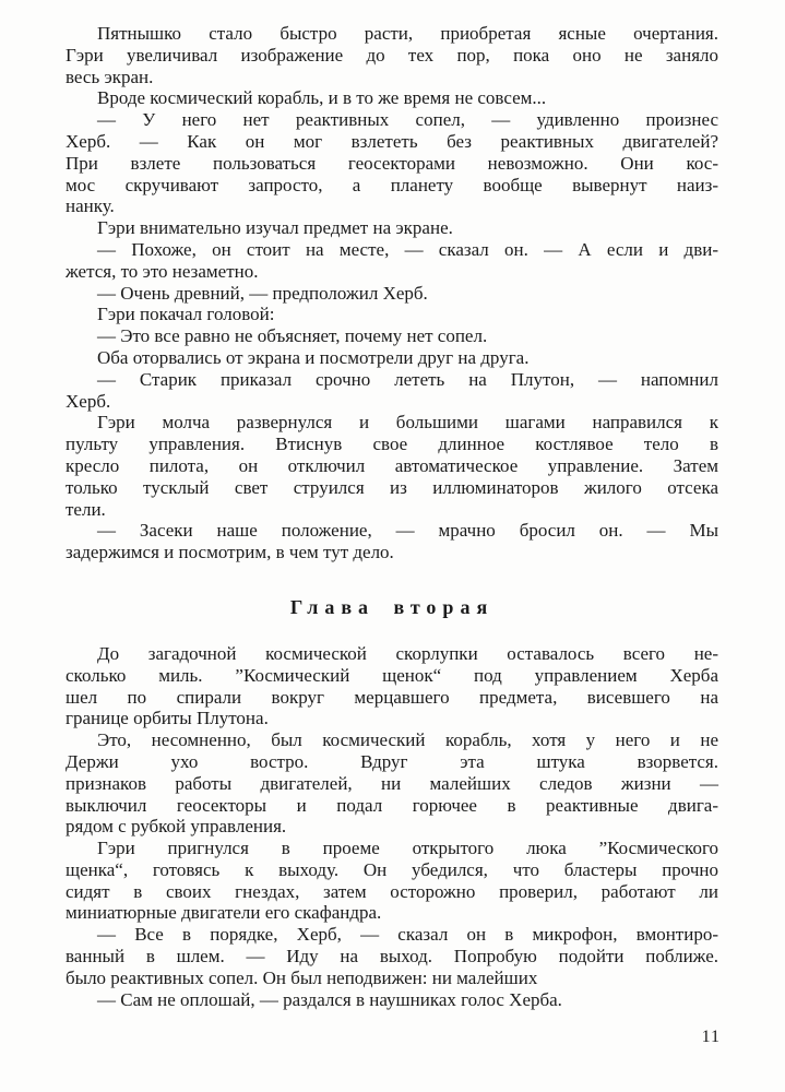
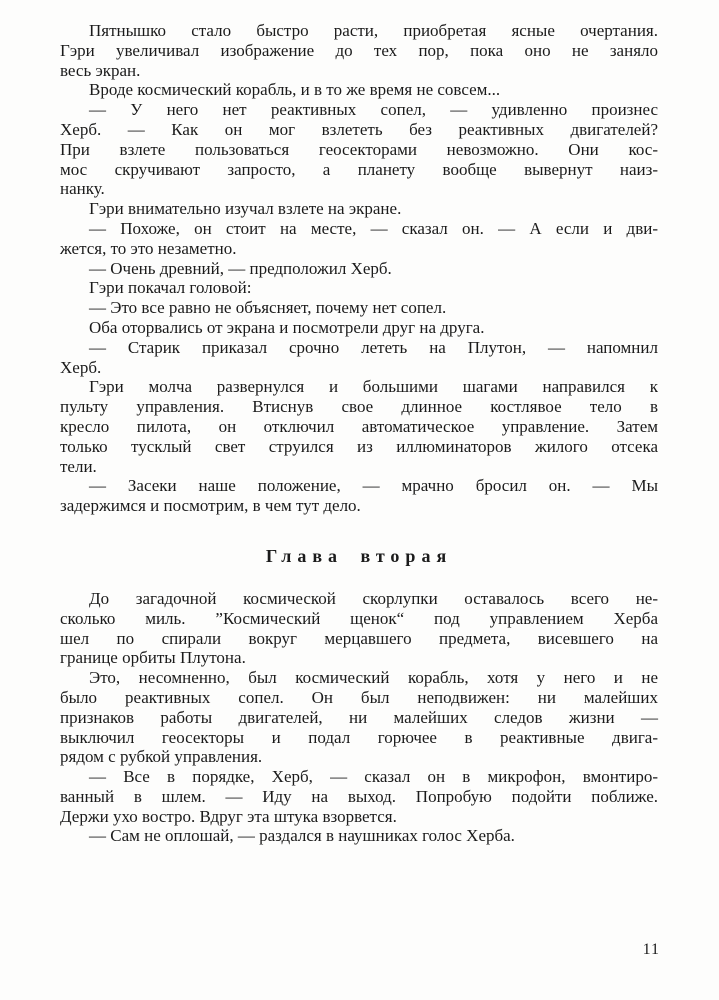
  Пятнышко стало быстро расти, приобретая ясные очертания.
  Гэри увеличивал изображение до тех пор, пока оно не заняло
  весь экран.
  Вроде космический корабль, и в то же время не совсем...
  — У него нет реактивных сопел, — удивленно произнес
  Херб. — Как он мог взлететь без реактивных двигателей?
  При взлете пользоваться геосекторами невозможно. Они кос-
  мос скручивают запросто, а планету вообще вывернут наиз-
  нанку.
- Гэри внимательно изучал предмет на экране.
+ Гэри внимательно изучал взлете на экране.
  — Похоже, он стоит на месте, — сказал он. — А если и дви-
  жется, то это незаметно.
  — Очень древний, — предположил Херб.
  Гэри покачал головой:
  — Это все равно не объясняет, почему нет сопел.
  Оба оторвались от экрана и посмотрели друг на друга.
  — Старик приказал срочно лететь на Плутон, — напомнил
  Херб.
  Гэри молча развернулся и большими шагами направился к
  пульту управления. Втиснув свое длинное костлявое тело в
  кресло пилота, он отключил автоматическое управление. Затем
  только тусклый свет струился из иллюминаторов жилого отсека
  тели.
  — Засеки наше положение, — мрачно бросил он. — Мы
  задержимся и посмотрим, в чем тут дело.
  Глава вторая
  До загадочной космической скорлупки оставалось всего не-
  сколько миль. ”Космический щенок“ под управлением Херба
  шел по спирали вокруг мерцавшего предмета, висевшего на
  границе орбиты Плутона.
  Это, несомненно, был космический корабль, хотя у него и не
- Держи ухо востро. Вдруг эта штука взорвется.
+ было реактивных сопел. Он был неподвижен: ни малейших
  признаков работы двигателей, ни малейших следов жизни —
  выключил геосекторы и подал горючее в реактивные двига-
  рядом с рубкой управления.
- Гэри пригнулся в проеме открытого люка ”Космического
- щенка“, готовясь к выходу. Он убедился, что бластеры прочно
- сидят в своих гнездах, затем осторожно проверил, работают ли
- миниатюрные двигатели его скафандра.
  — Все в порядке, Херб, — сказал он в микрофон, вмонтиро-
  ванный в шлем. — Иду на выход. Попробую подойти поближе.
- было реактивных сопел. Он был неподвижен: ни малейших
+ Держи ухо востро. Вдруг эта штука взорвется.
  — Сам не оплошай, — раздался в наушниках голос Херба.
  11
